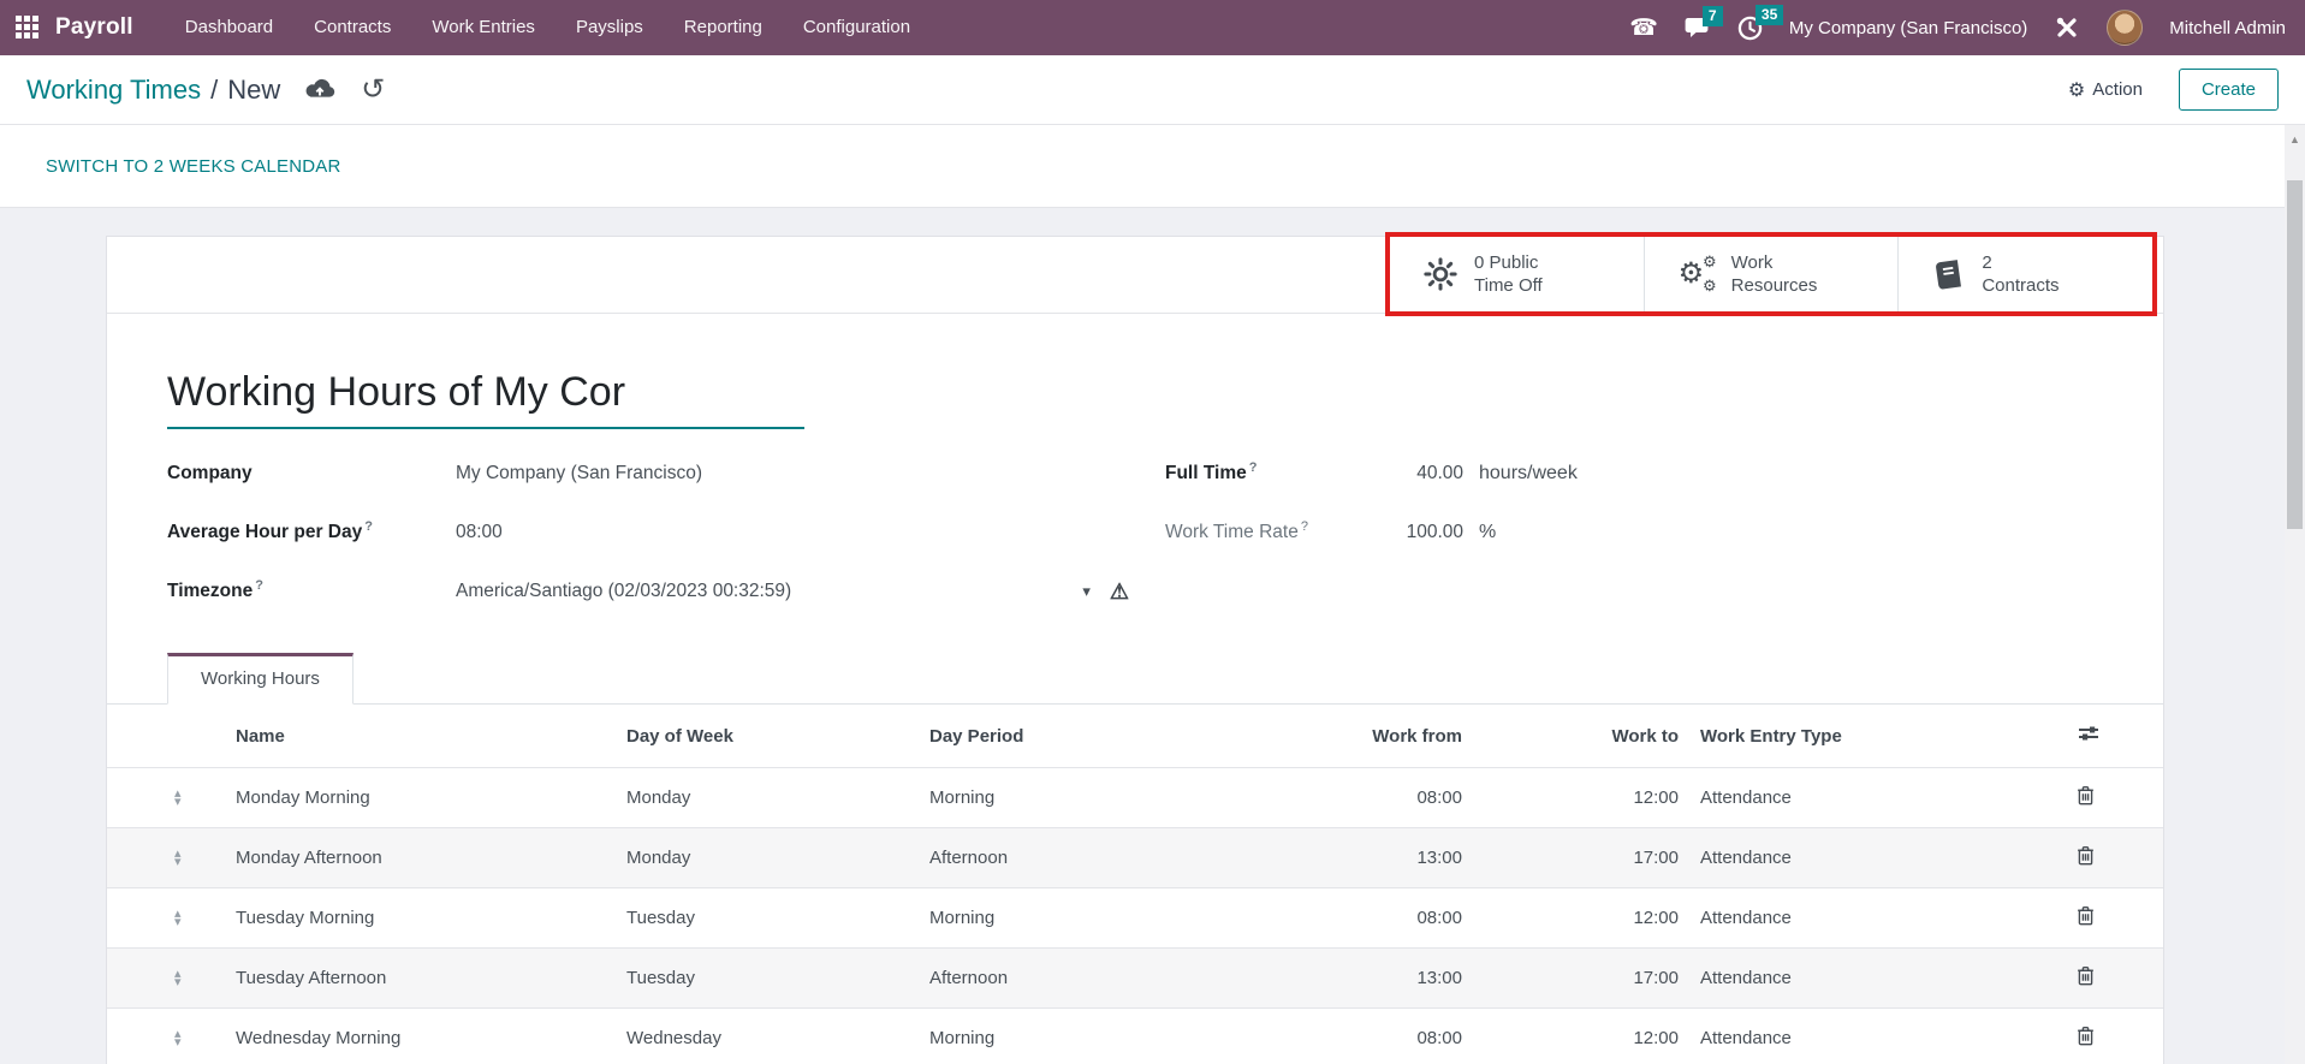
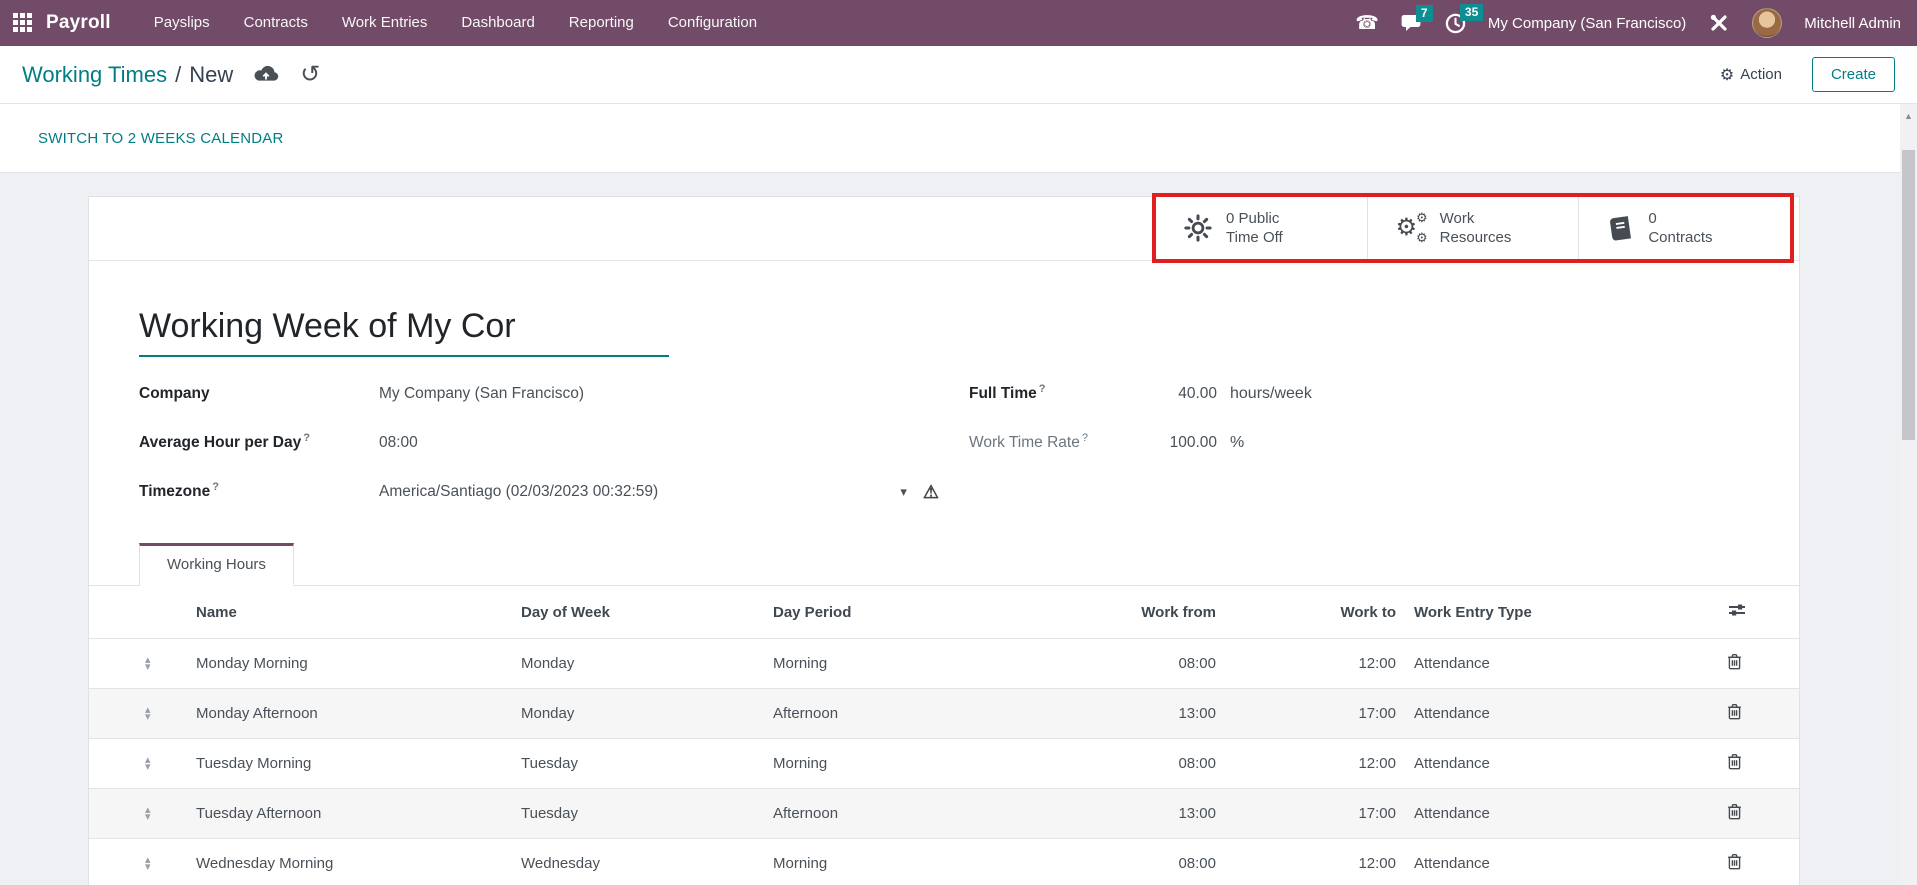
  Payroll
- Dashboard
+ Payslips
  Contracts
  Work Entries
- Payslips
+ Dashboard
  Reporting
  Configuration
  ☎
  7
  35
  My Company (San Francisco)
  Mitchell Admin
  Working Times
  /
  New
  ↺
  ⚙
  Action
  Create
  SWITCH TO 2 WEEKS CALENDAR
  0 Public
  Time Off
  ⚙
  ⚙
  ⚙
  Work
  Resources
- 2
+ 0
  Contracts
- Working Hours of My Cor
+ Working Week of My Cor
  Company
  My Company (San Francisco)
  Average Hour per Day ?
  08:00
  Timezone ?
  America/Santiago (02/03/2023 00:32:59)
  ▾
  ⚠
  Full Time ?
  40.00
  hours/week
  Work Time Rate ?
  100.00
  %
  Working Hours
  Name
  Day of Week
  Day Period
  Work from
  Work to
  Work Entry Type
  ▴
  ▾
  Monday Morning
  Monday
  Morning
  08:00
  12:00
  Attendance
  ▴
  ▾
  Monday Afternoon
  Monday
  Afternoon
  13:00
  17:00
  Attendance
  ▴
  ▾
  Tuesday Morning
  Tuesday
  Morning
  08:00
  12:00
  Attendance
  ▴
  ▾
  Tuesday Afternoon
  Tuesday
  Afternoon
  13:00
  17:00
  Attendance
  ▴
  ▾
  Wednesday Morning
  Wednesday
  Morning
  08:00
  12:00
  Attendance
  ▲
